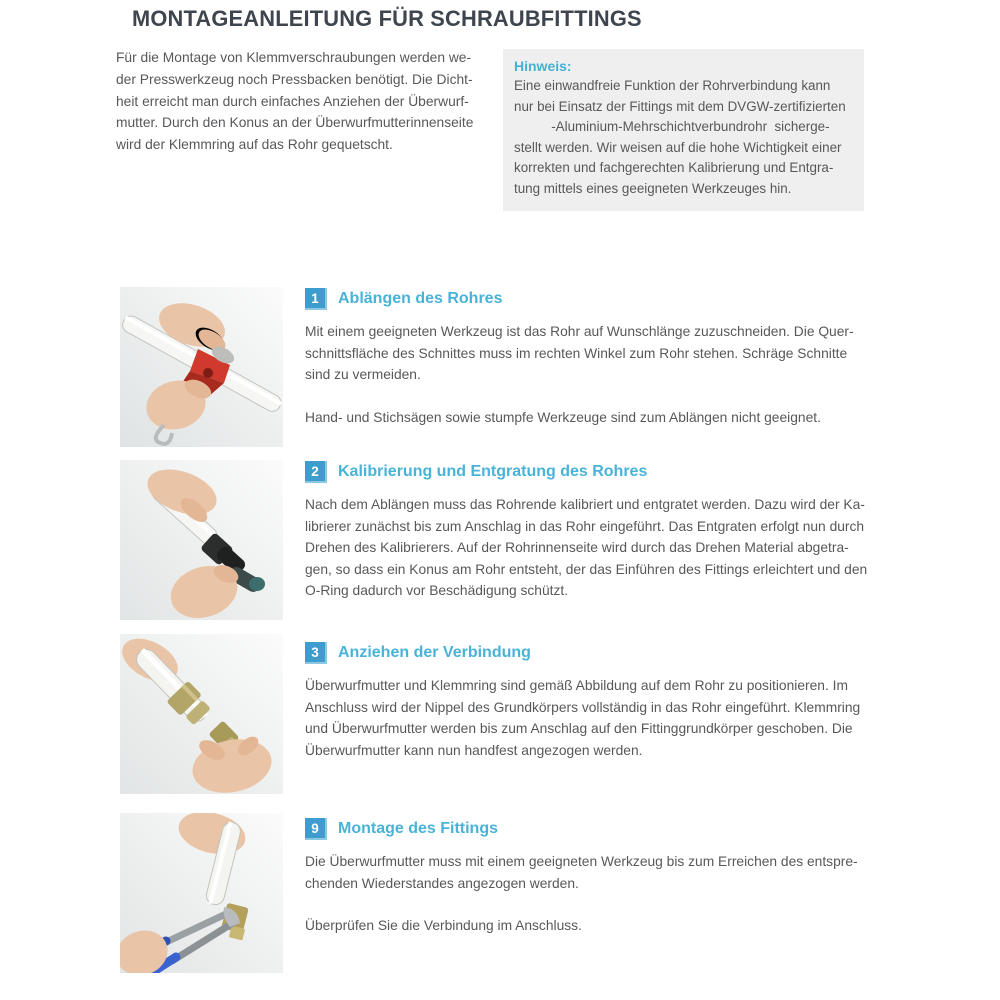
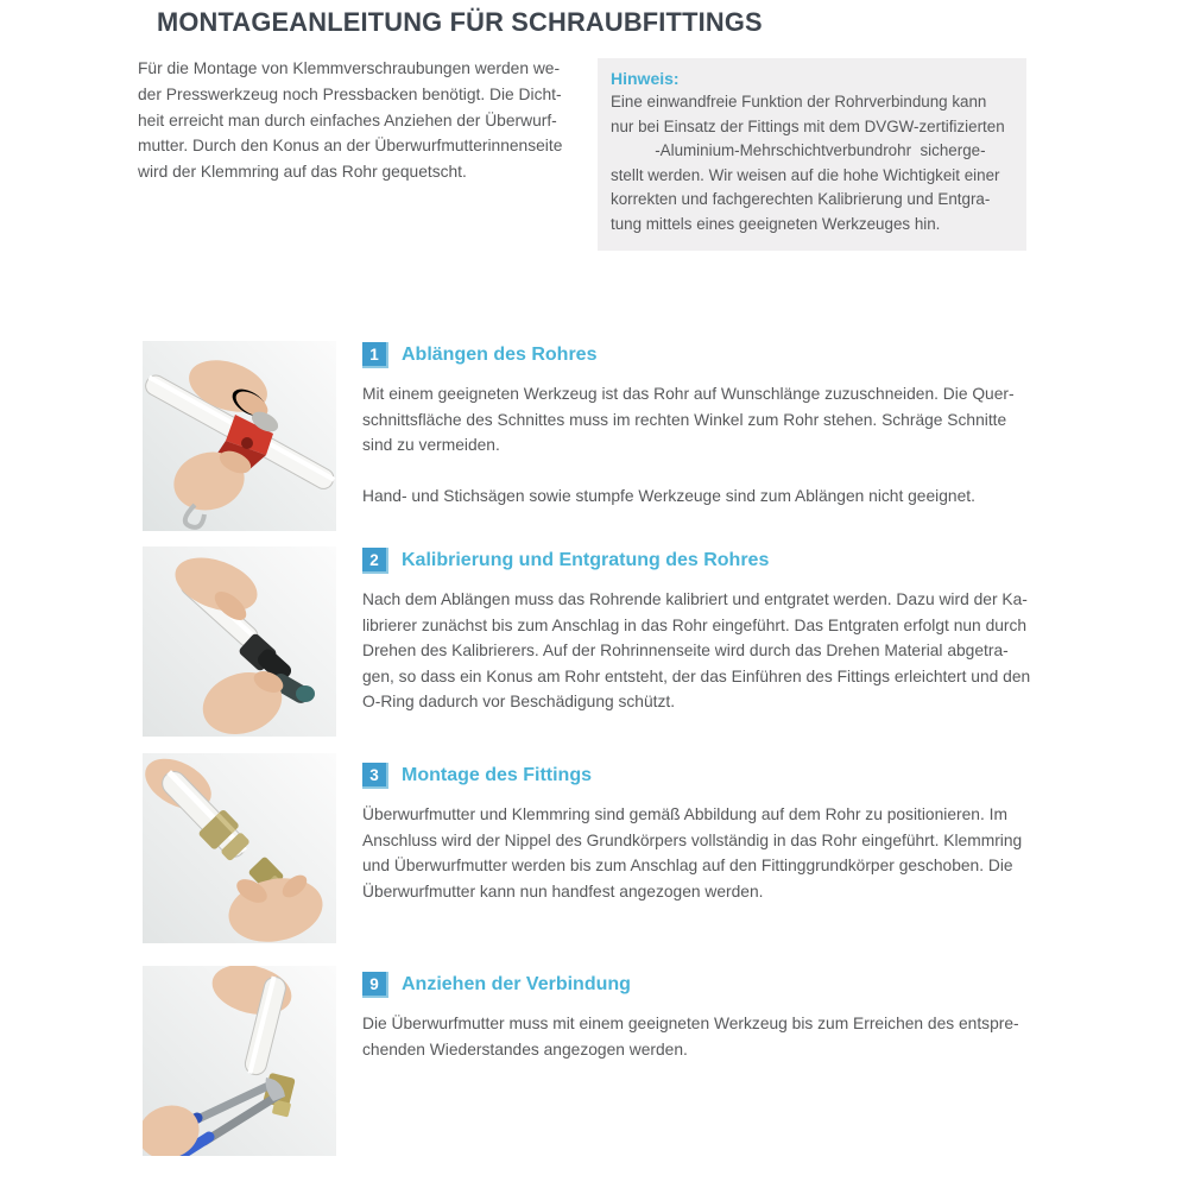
  MONTAGEANLEITUNG FÜR SCHRAUBFITTINGS
  Für die Montage von Klemmverschraubungen werden we-
  der Presswerkzeug noch Pressbacken benötigt. Die Dicht-
  heit erreicht man durch einfaches Anziehen der Überwurf-
  mutter. Durch den Konus an der Überwurfmutterinnenseite
  wird der Klemmring auf das Rohr gequetscht.
  Hinweis:
  Eine einwandfreie Funktion der Rohrverbindung kann
  nur bei Einsatz der Fittings mit dem DVGW-zertifizierten
  -Aluminium-Mehrschichtverbundrohr sicherge-
  stellt werden. Wir weisen auf die hohe Wichtigkeit einer
  korrekten und fachgerechten Kalibrierung und Entgra-
  tung mittels eines geeigneten Werkzeuges hin.
  1
  Ablängen des Rohres
  Mit einem geeigneten Werkzeug ist das Rohr auf Wunschlänge zuzuschneiden. Die Quer-
  schnittsfläche des Schnittes muss im rechten Winkel zum Rohr stehen. Schräge Schnitte
  sind zu vermeiden.
  Hand- und Stichsägen sowie stumpfe Werkzeuge sind zum Ablängen nicht geeignet.
  2
  Kalibrierung und Entgratung des Rohres
  Nach dem Ablängen muss das Rohrende kalibriert und entgratet werden. Dazu wird der Ka-
  librierer zunächst bis zum Anschlag in das Rohr eingeführt. Das Entgraten erfolgt nun durch
  Drehen des Kalibrierers. Auf der Rohrinnenseite wird durch das Drehen Material abgetra-
  gen, so dass ein Konus am Rohr entsteht, der das Einführen des Fittings erleichtert und den
  O-Ring dadurch vor Beschädigung schützt.
  3
- Anziehen der Verbindung
+ Montage des Fittings
  Überwurfmutter und Klemmring sind gemäß Abbildung auf dem Rohr zu positionieren. Im
  Anschluss wird der Nippel des Grundkörpers vollständig in das Rohr eingeführt. Klemmring
  und Überwurfmutter werden bis zum Anschlag auf den Fittinggrundkörper geschoben. Die
  Überwurfmutter kann nun handfest angezogen werden.
  9
- Montage des Fittings
+ Anziehen der Verbindung
  Die Überwurfmutter muss mit einem geeigneten Werkzeug bis zum Erreichen des entspre-
  chenden Wiederstandes angezogen werden.
- Überprüfen Sie die Verbindung im Anschluss.
